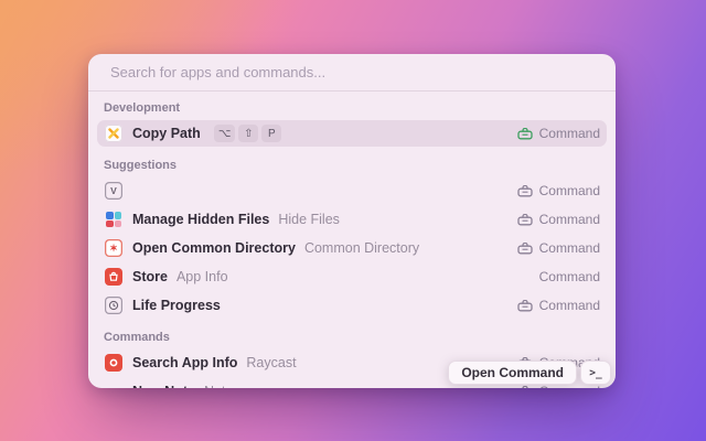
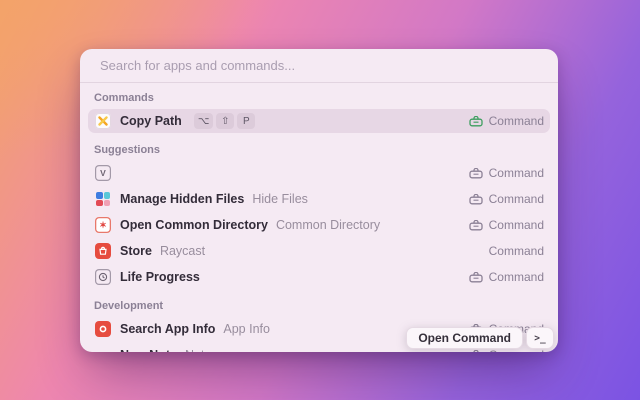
  Search for apps and commands...
- Development
+ Commands
  Copy Path
  ⌥
  ⇧
  P
  Command
  Suggestions
  V
  Command
  Manage Hidden Files
  Hide Files
  Command
  ✶
  Open Common Directory
  Common Directory
  Command
  Store
- App Info
+ Raycast
  Command
  Life Progress
  Command
- Commands
+ Development
  Search App Info
- Raycast
+ App Info
  Open Command
  >_
